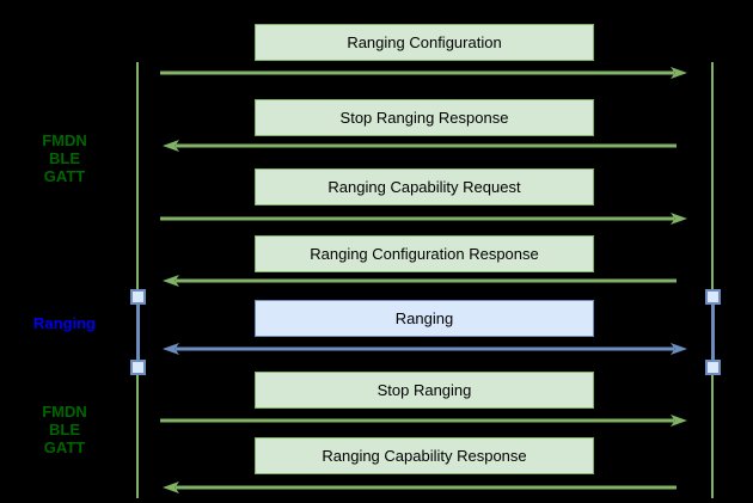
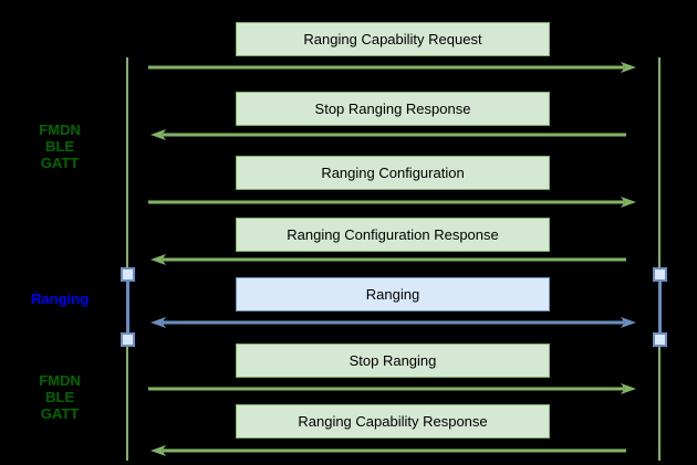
  FMDN
  BLE
  GATT
  Ranging
  FMDN
  BLE
  GATT
- Ranging Configuration
+ Ranging Capability Request
  Stop Ranging Response
- Ranging Capability Request
+ Ranging Configuration
  Ranging Configuration Response
  Ranging
  Stop Ranging
  Ranging Capability Response
